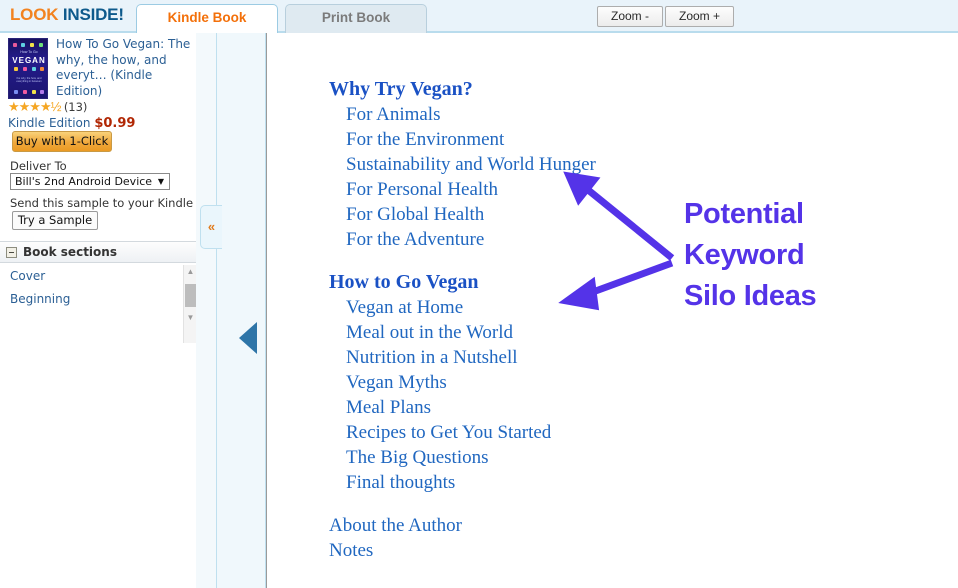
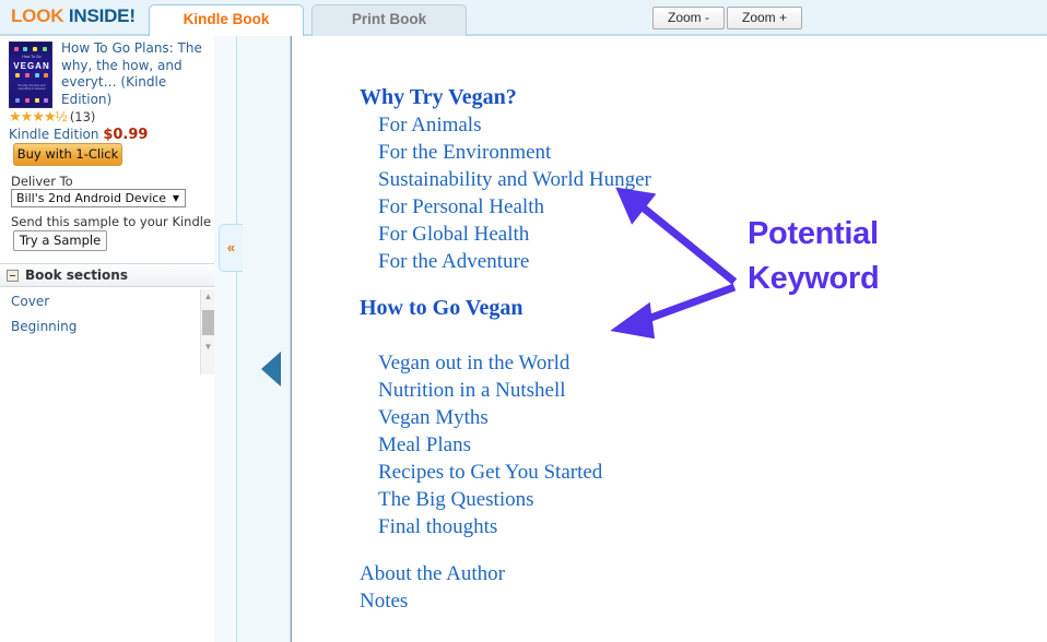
  LOOK INSIDE!
  Kindle Book
  Print Book
  Zoom -
  Zoom +
  VEGAN
- How To Go Vegan: The why, the how, and everyt… (Kindle Edition)
+ How To Go Plans: The why, the how, and everyt… (Kindle Edition)
  ★★★★½ (13)
  Kindle Edition $0.99
  Buy with 1-Click
  Deliver To
  Bill's 2nd Android Device
  ▼
  Send this sample to your Kindle
  Try a Sample
  Book sections
  Cover
  Beginning
  ▲
  ▼
  «
  Why Try Vegan?
  For Animals
  For the Environment
  Sustainability and World Hunger
  For Personal Health
  For Global Health
  For the Adventure
  How to Go Vegan
- Vegan at Home
- Meal out in the World
+ Vegan out in the World
  Nutrition in a Nutshell
  Vegan Myths
  Meal Plans
  Recipes to Get You Started
  The Big Questions
  Final thoughts
  About the Author
  Notes
  Potential
  Keyword
- Silo Ideas
